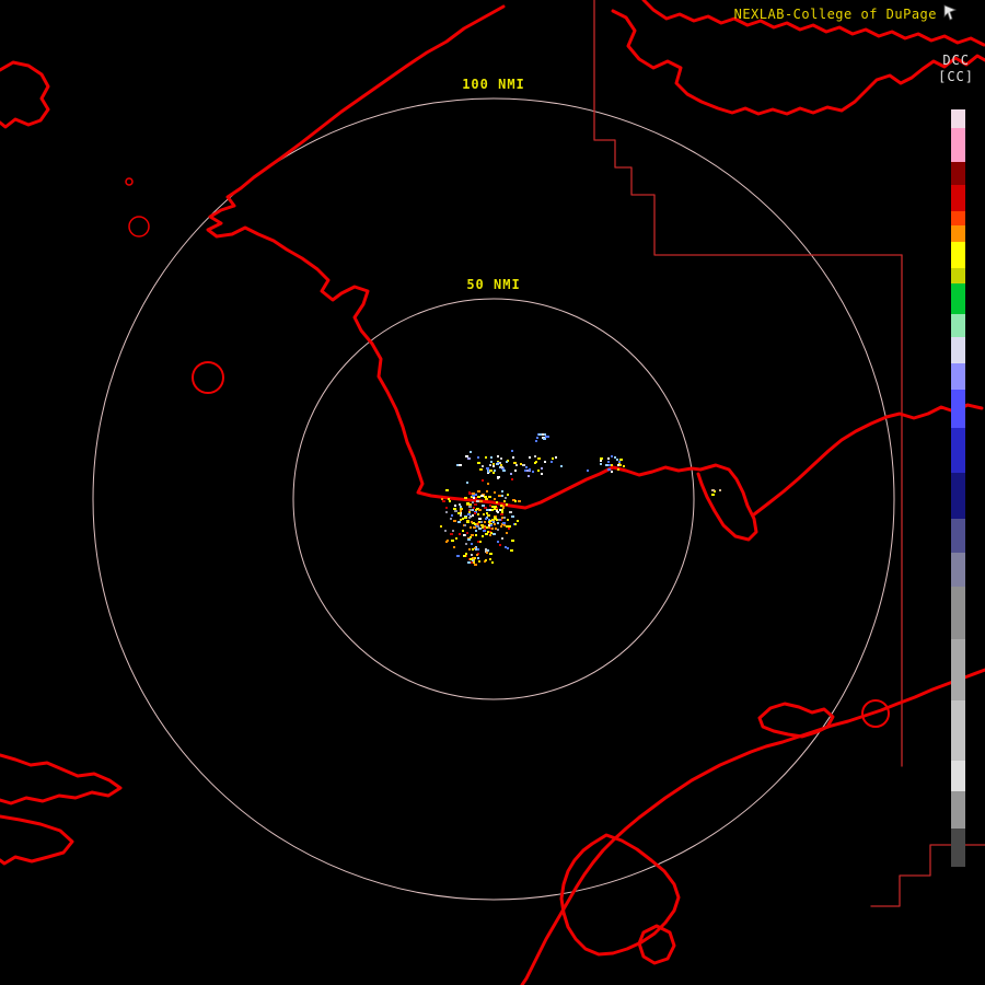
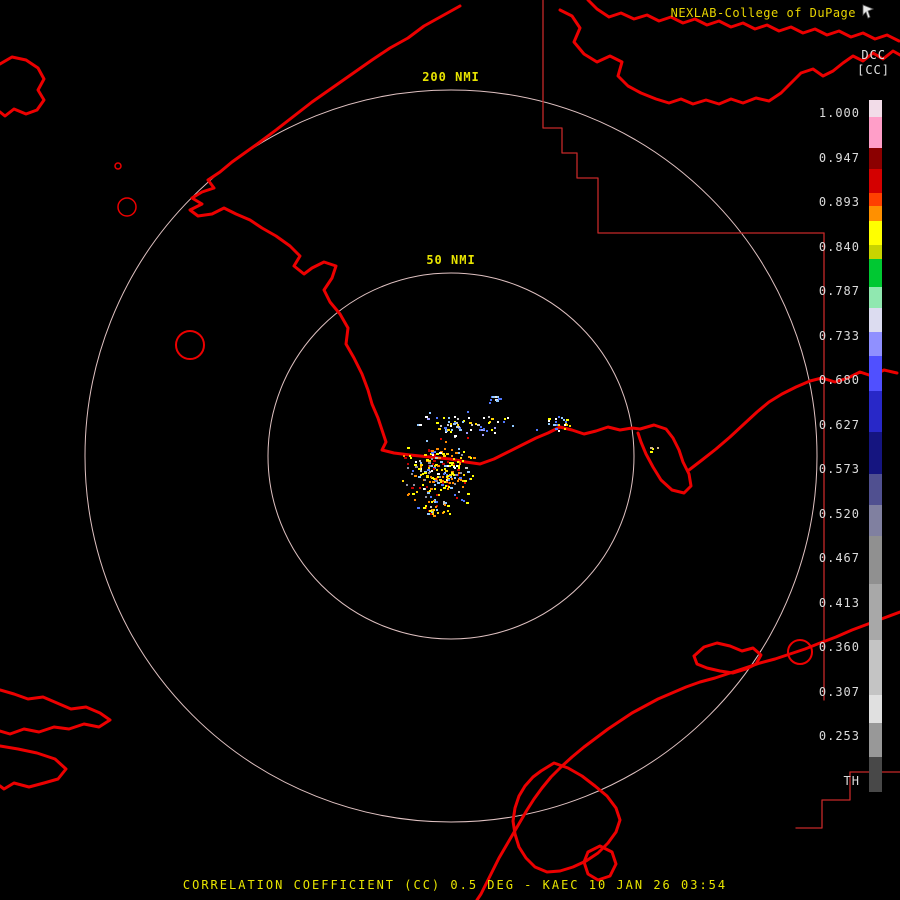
- 100 NMI
+ 200 NMI
  50 NMI
  NEXLAB-College of DuPage
  DCC
  [CC]
+ 1.000
+ 0.947
+ 0.893
+ 0.840
+ 0.787
+ 0.733
+ 0.680
+ 0.627
+ 0.573
+ 0.520
+ 0.467
+ 0.413
+ 0.360
+ 0.307
+ 0.253
+ TH
+ CORRELATION COEFFICIENT (CC) 0.5 DEG - KAEC 10 JAN 26 03:54
